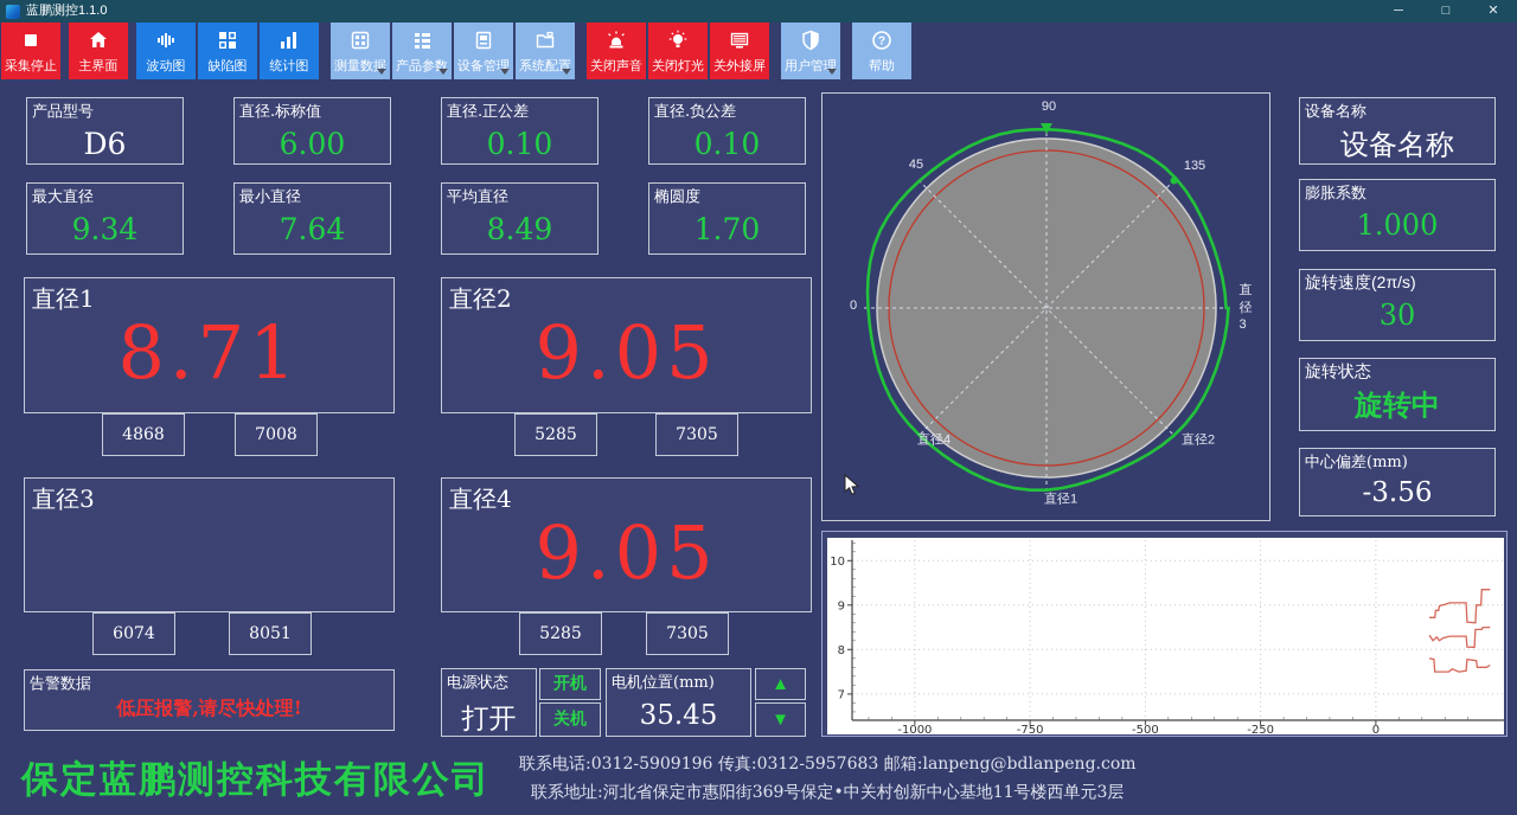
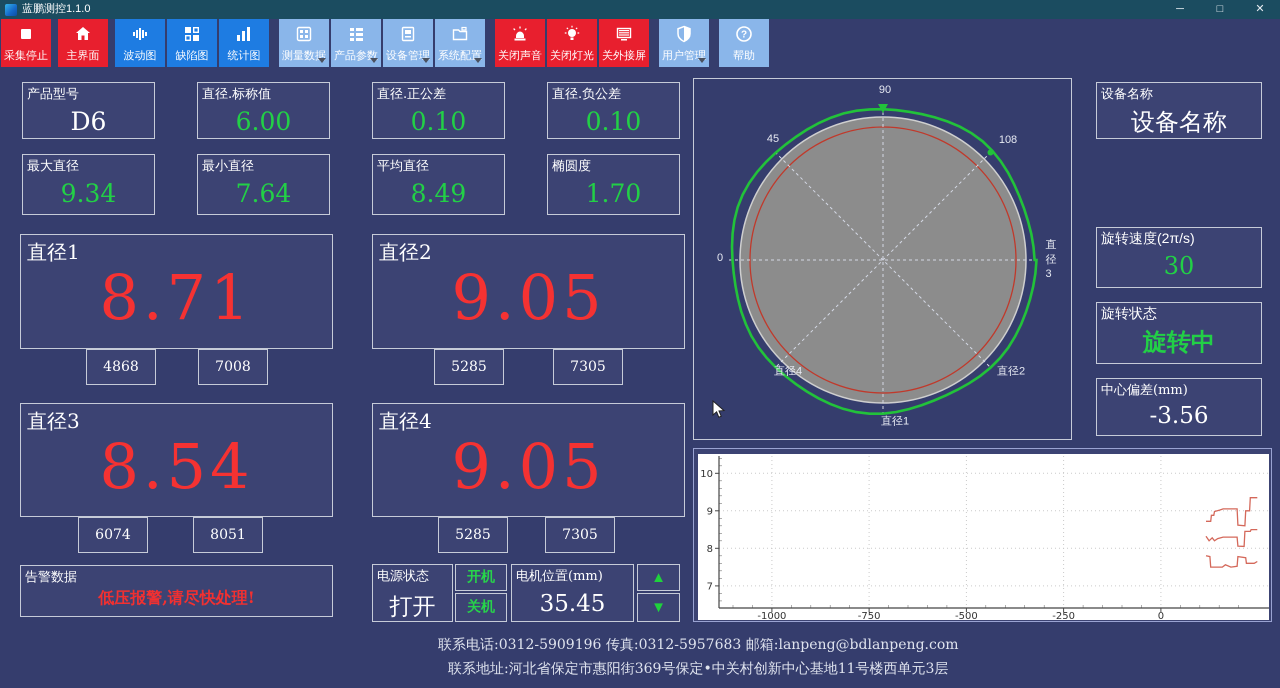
  蓝鹏测控1.1.0
  ─
  □
  ✕
  采集停止
  主界面
  波动图
  缺陷图
  统计图
  测量数据
  产品参数
  设备管理
  系统配置
  关闭声音
  关闭灯光
  关外接屏
  用户管理
  ?
  帮助
  产品型号
  D6
  直径.标称值
  6.00
  直径.正公差
  0.10
  直径.负公差
  0.10
  最大直径
  9.34
  最小直径
  7.64
  平均直径
  8.49
  椭圆度
  1.70
  直径1
  8.71
  4868
  7008
  直径2
  9.05
  5285
  7305
  直径3
+ 8.54
  6074
  8051
  直径4
  9.05
  5285
  7305
  告警数据
  低压报警,请尽快处理!
  电源状态
  打开
  开机
  关机
  电机位置(mm)
  35.45
  ▲
  ▼
- 保定蓝鹏测控科技有限公司
  联系电话:0312-5909196 传真:0312-5957683 邮箱:lanpeng@bdlanpeng.com
  联系地址:河北省保定市惠阳街369号保定•中关村创新中心基地11号楼西单元3层
  90
  45
- 135
+ 108
  0
  直径3
  直径4
  直径2
  直径1
  设备名称
  设备名称
- 膨胀系数
- 1.000
  旋转速度(2π/s)
  30
  旋转状态
  旋转中
  中心偏差(mm)
  -3.56
  7
  8
  9
  10
  -1000
  -750
  -500
  -250
  0
